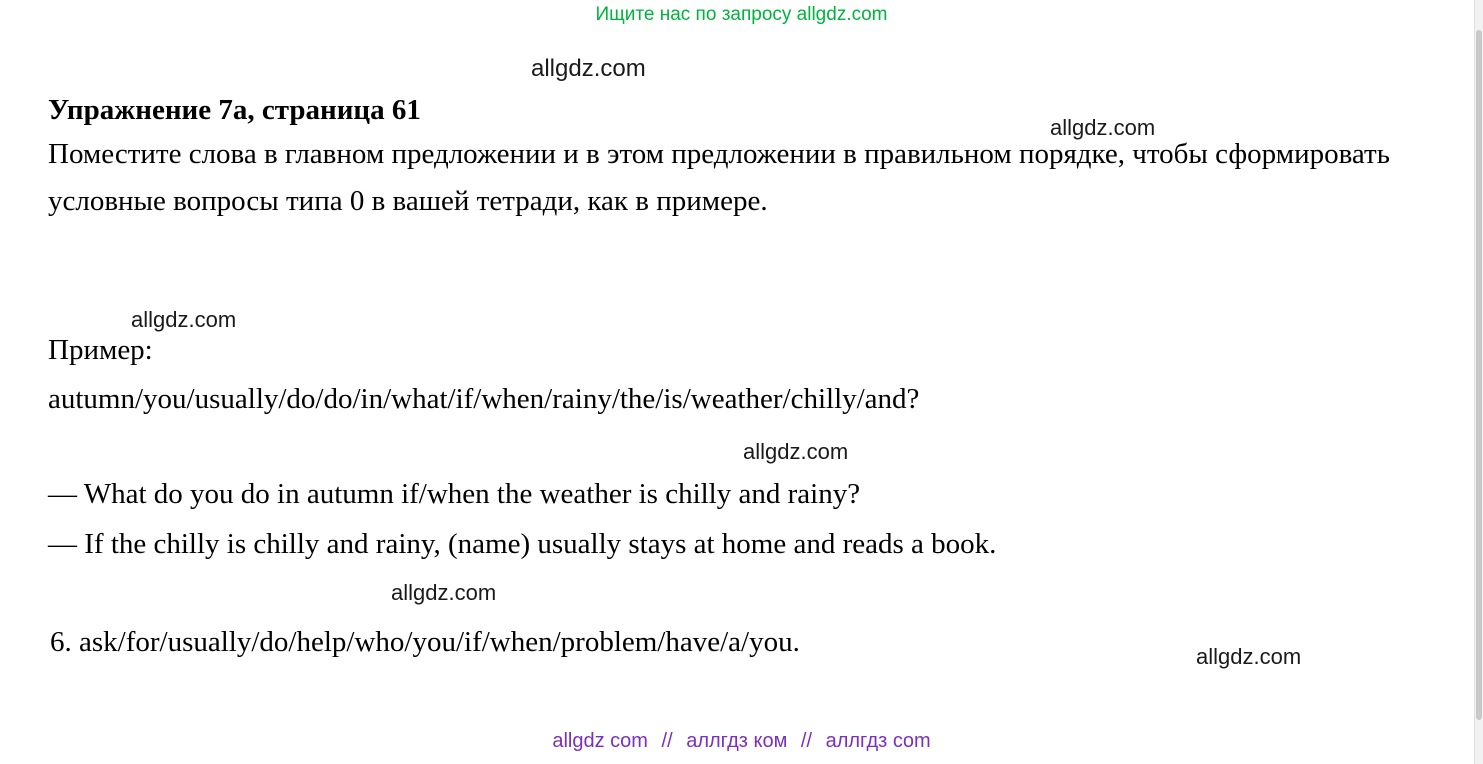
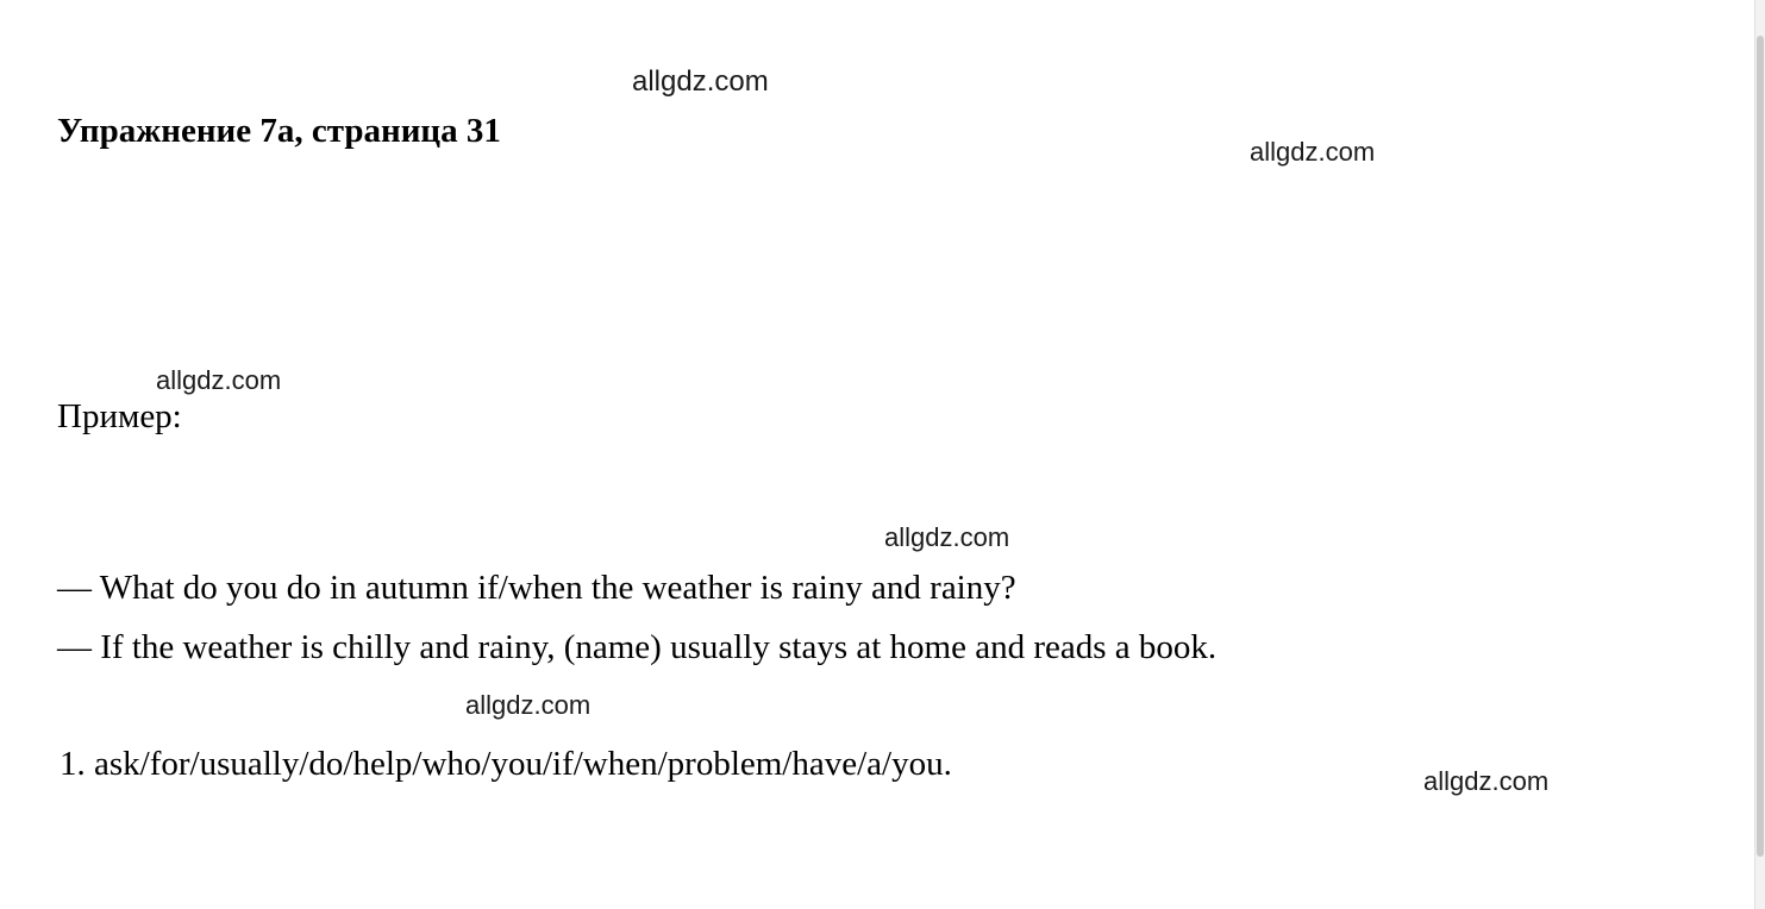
- Ищите нас по запросу allgdz.com
  allgdz.com
  allgdz.com
  allgdz.com
  allgdz.com
  allgdz.com
  allgdz.com
- Упражнение 7a, страница 61
+ Упражнение 7a, страница 31
- Поместите слова в главном предложении и в этом предложении в правильном порядке, чтобы сформировать условные вопросы типа 0 в вашей тетради, как в примере.
  Пример:
- autumn/you/usually/do/do/in/what/if/when/rainy/the/is/weather/chilly/and?
- — What do you do in autumn if/when the weather is chilly and rainy?
+ — What do you do in autumn if/when the weather is rainy and rainy?
- — If the chilly is chilly and rainy, (name) usually stays at home and reads a book.
+ — If the weather is chilly and rainy, (name) usually stays at home and reads a book.
- 6. ask/for/usually/do/help/who/you/if/when/problem/have/a/you.
+ 1. ask/for/usually/do/help/who/you/if/when/problem/have/a/you.
- allgdz com // аллгдз ком // аллгдз com
